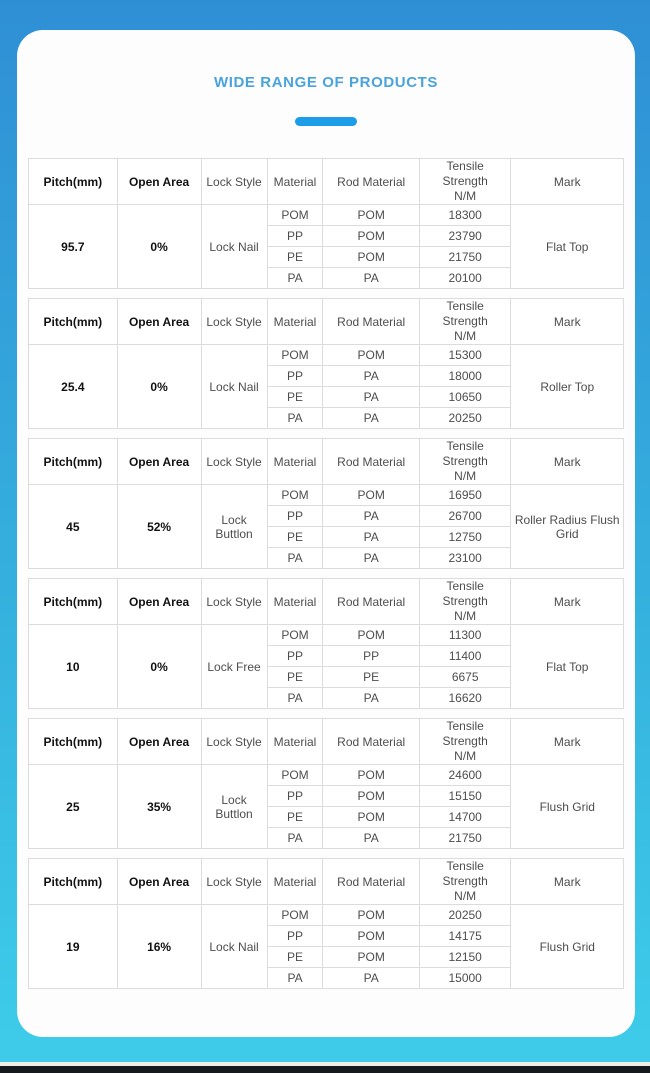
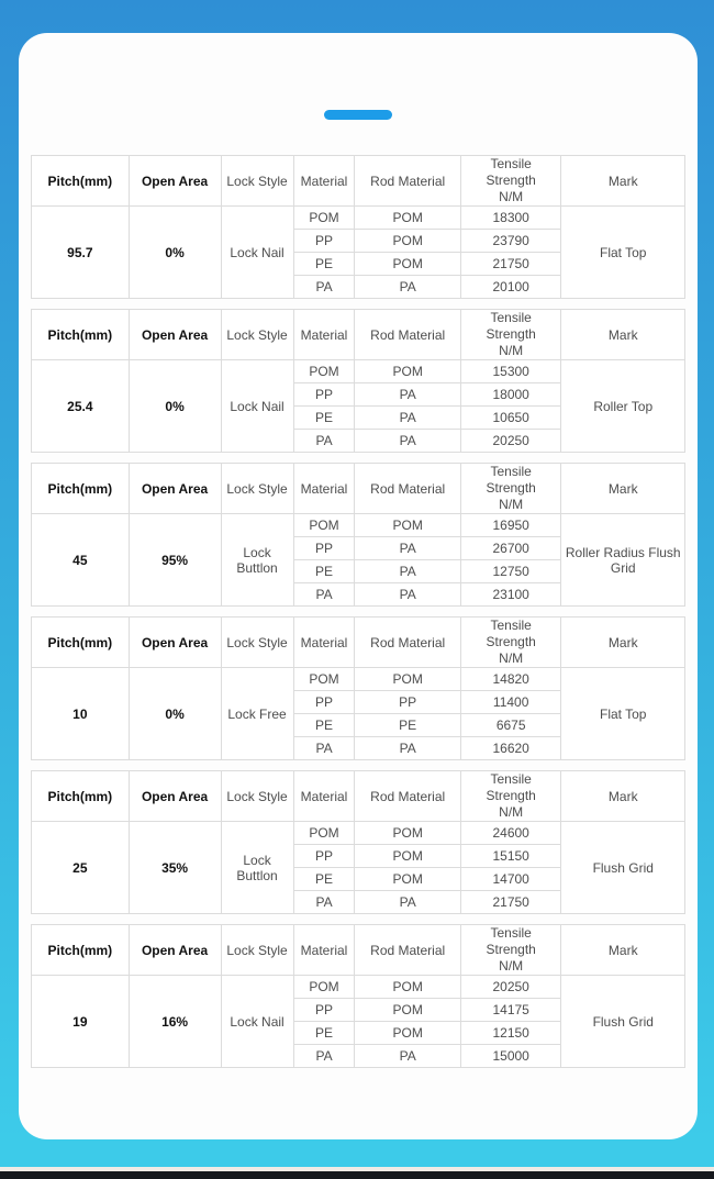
- WIDE RANGE OF PRODUCTS
  Pitch(mm)	Open Area	Lock Style	Material	Rod Material	Tensile Strength N/M	Mark
  95.7	0%	Lock Nail	POM	POM	18300	Flat Top
  PP	POM	23790
  PE	POM	21750
  PA	PA	20100
  Pitch(mm)	Open Area	Lock Style	Material	Rod Material	Tensile Strength N/M	Mark
  25.4	0%	Lock Nail	POM	POM	15300	Roller Top
  PP	PA	18000
  PE	PA	10650
  PA	PA	20250
  Pitch(mm)	Open Area	Lock Style	Material	Rod Material	Tensile Strength N/M	Mark
- 45	52%	Lock Buttlon	POM	POM	16950	Roller Radius Flush Grid
+ 45	95%	Lock Buttlon	POM	POM	16950	Roller Radius Flush Grid
  PP	PA	26700
  PE	PA	12750
  PA	PA	23100
  Pitch(mm)	Open Area	Lock Style	Material	Rod Material	Tensile Strength N/M	Mark
- 10	0%	Lock Free	POM	POM	11300	Flat Top
+ 10	0%	Lock Free	POM	POM	14820	Flat Top
  PP	PP	11400
  PE	PE	6675
  PA	PA	16620
  Pitch(mm)	Open Area	Lock Style	Material	Rod Material	Tensile Strength N/M	Mark
  25	35%	Lock Buttlon	POM	POM	24600	Flush Grid
  PP	POM	15150
  PE	POM	14700
  PA	PA	21750
  Pitch(mm)	Open Area	Lock Style	Material	Rod Material	Tensile Strength N/M	Mark
  19	16%	Lock Nail	POM	POM	20250	Flush Grid
  PP	POM	14175
  PE	POM	12150
  PA	PA	15000
